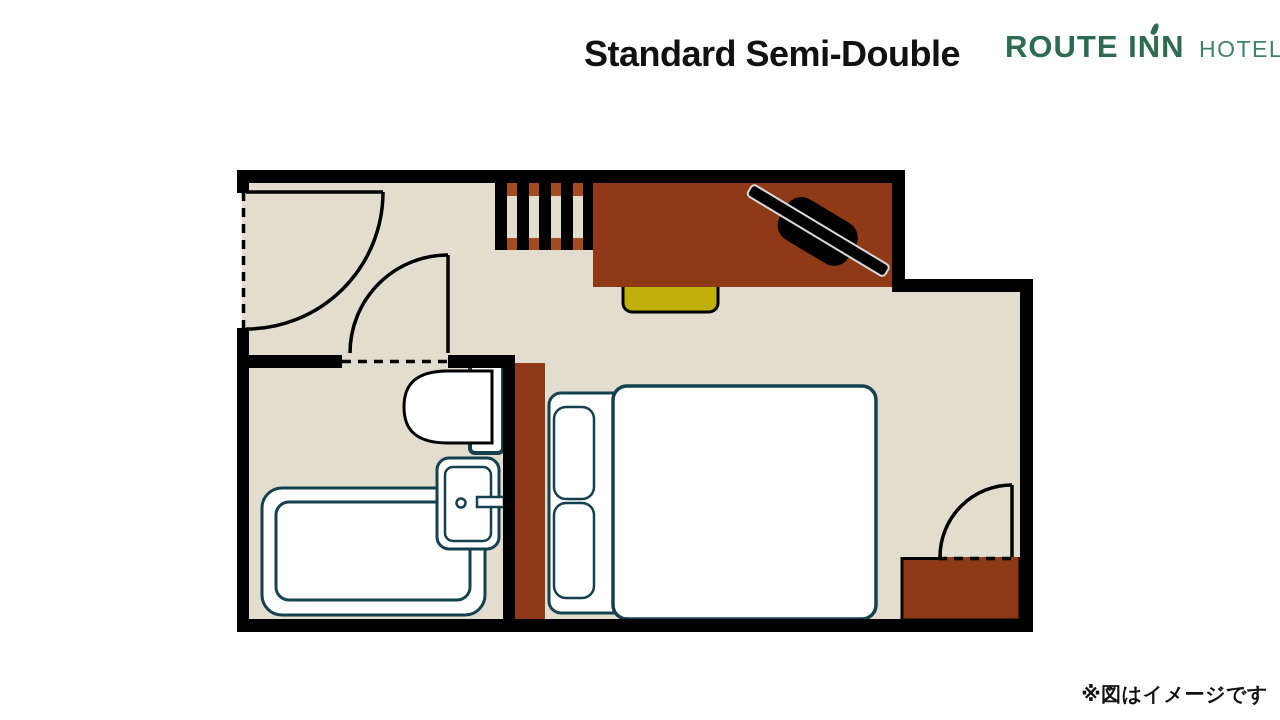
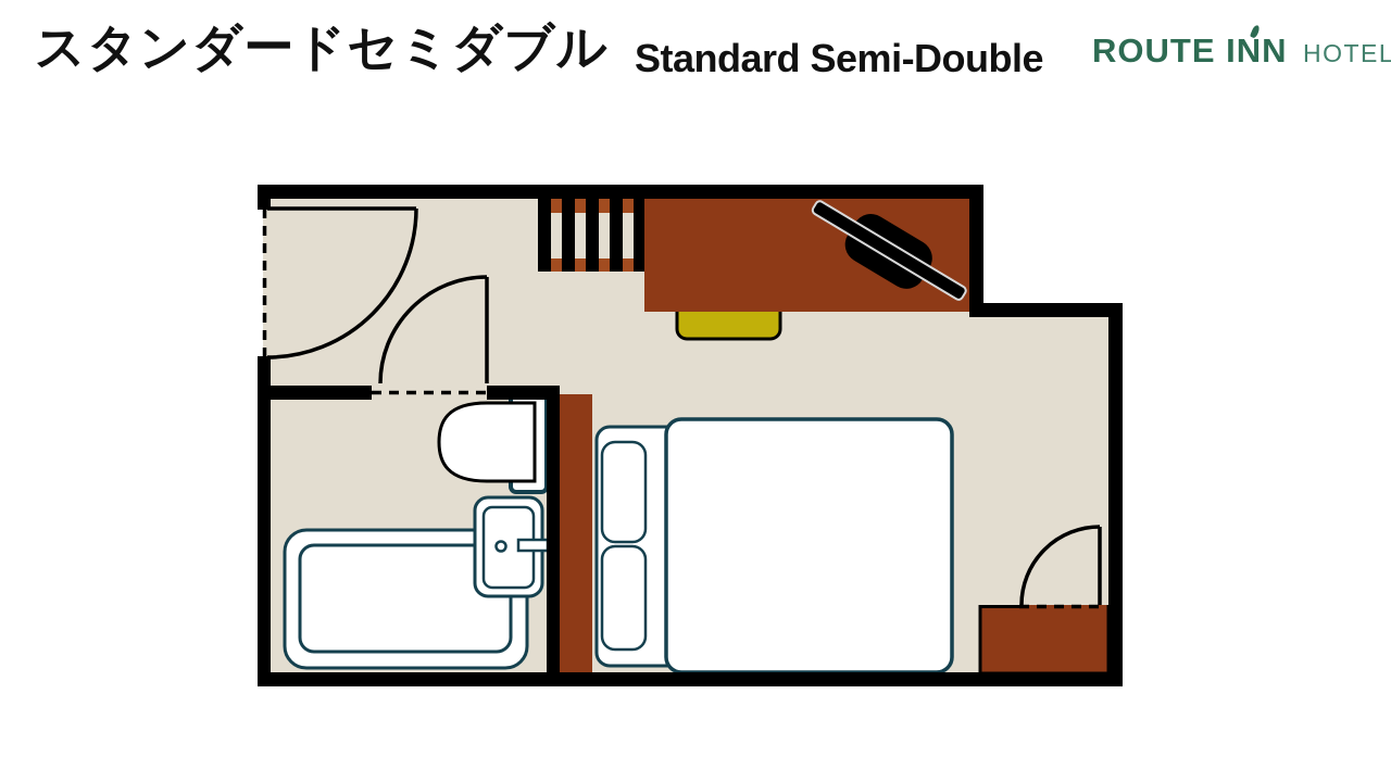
+ スタンダードセミダブル
  Standard Semi-Double
  ROUTE INN HOTEL
- ※図はイメージです
